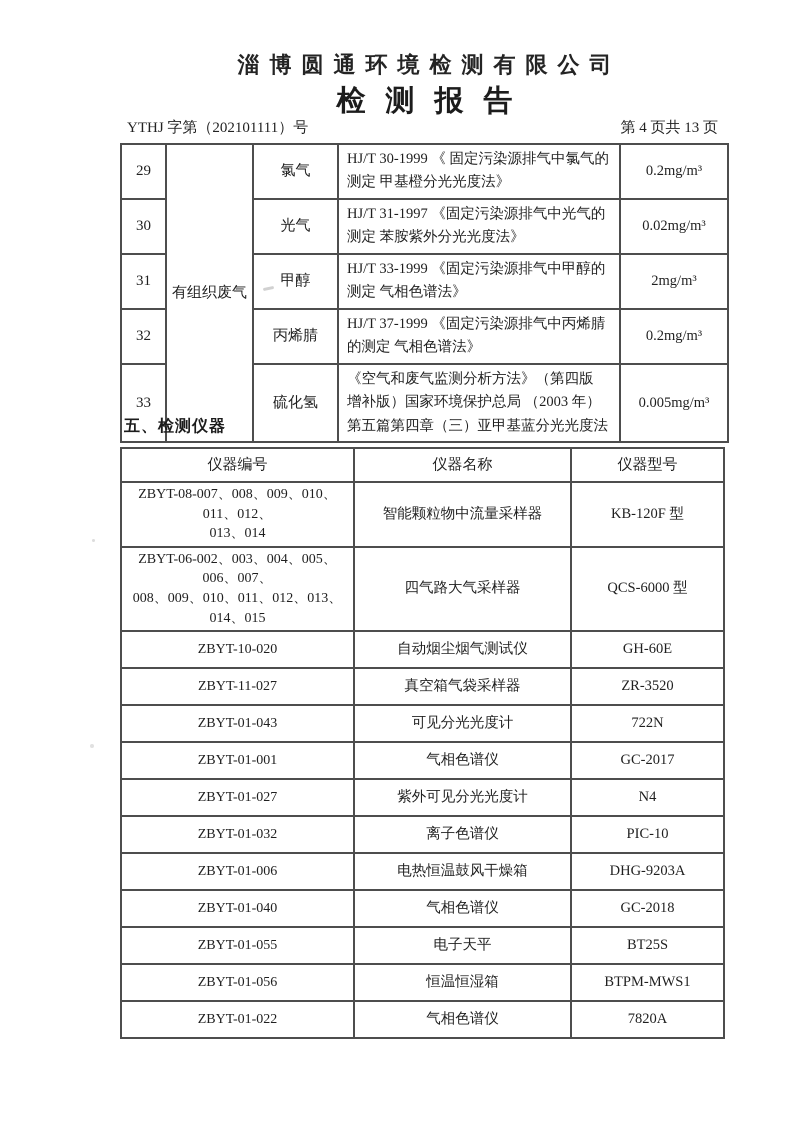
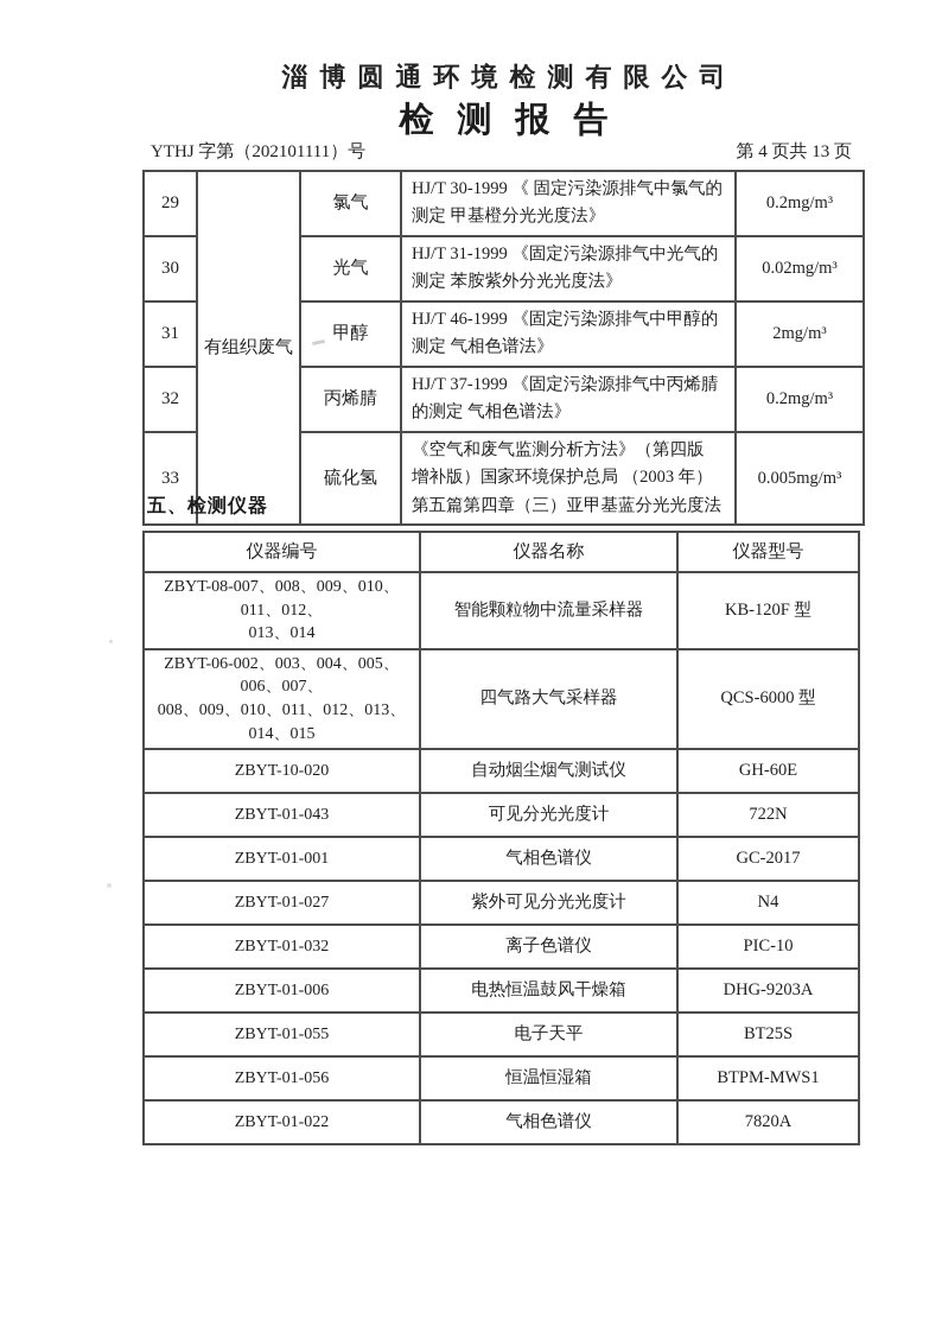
  淄博圆通环境检测有限公司
  检测报告
  YTHJ 字第（202101111）号
  第 4 页共 13 页
  29	有组织废气	氯气	HJ/T 30-1999 《 固定污染源排气中氯气的测定 甲基橙分光光度法》	0.2mg/m³
- 30	光气	HJ/T 31-1997 《固定污染源排气中光气的测定 苯胺紫外分光光度法》	0.02mg/m³
+ 30	光气	HJ/T 31-1999 《固定污染源排气中光气的测定 苯胺紫外分光光度法》	0.02mg/m³
- 31	甲醇	HJ/T 33-1999 《固定污染源排气中甲醇的测定 气相色谱法》	2mg/m³
+ 31	甲醇	HJ/T 46-1999 《固定污染源排气中甲醇的测定 气相色谱法》	2mg/m³
  32	丙烯腈	HJ/T 37-1999 《固定污染源排气中丙烯腈的测定 气相色谱法》	0.2mg/m³
  33	硫化氢	《空气和废气监测分析方法》（第四版 增补版）国家环境保护总局 （2003 年）第五篇第四章（三）亚甲基蓝分光光度法	0.005mg/m³
  五、检测仪器
  仪器编号	仪器名称	仪器型号
  ZBYT-08-007、008、009、010、011、012、 013、014	智能颗粒物中流量采样器	KB-120F 型
  ZBYT-06-002、003、004、005、006、007、 008、009、010、011、012、013、014、015	四气路大气采样器	QCS-6000 型
  ZBYT-10-020	自动烟尘烟气测试仪	GH-60E
- ZBYT-11-027	真空箱气袋采样器	ZR-3520
  ZBYT-01-043	可见分光光度计	722N
  ZBYT-01-001	气相色谱仪	GC-2017
  ZBYT-01-027	紫外可见分光光度计	N4
  ZBYT-01-032	离子色谱仪	PIC-10
  ZBYT-01-006	电热恒温鼓风干燥箱	DHG-9203A
- ZBYT-01-040	气相色谱仪	GC-2018
  ZBYT-01-055	电子天平	BT25S
  ZBYT-01-056	恒温恒湿箱	BTPM-MWS1
  ZBYT-01-022	气相色谱仪	7820A
